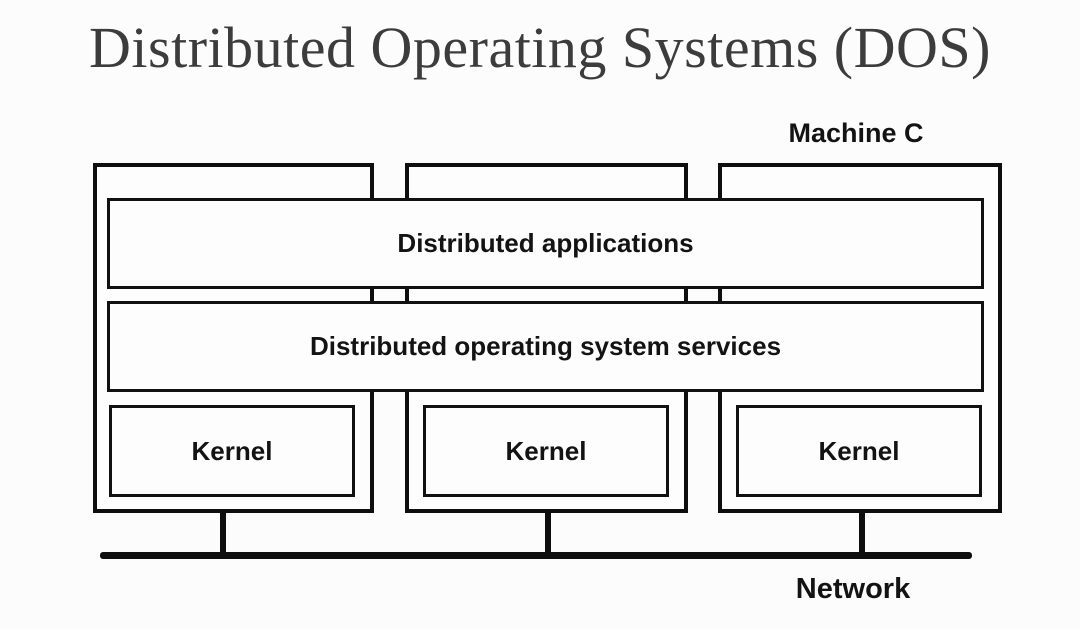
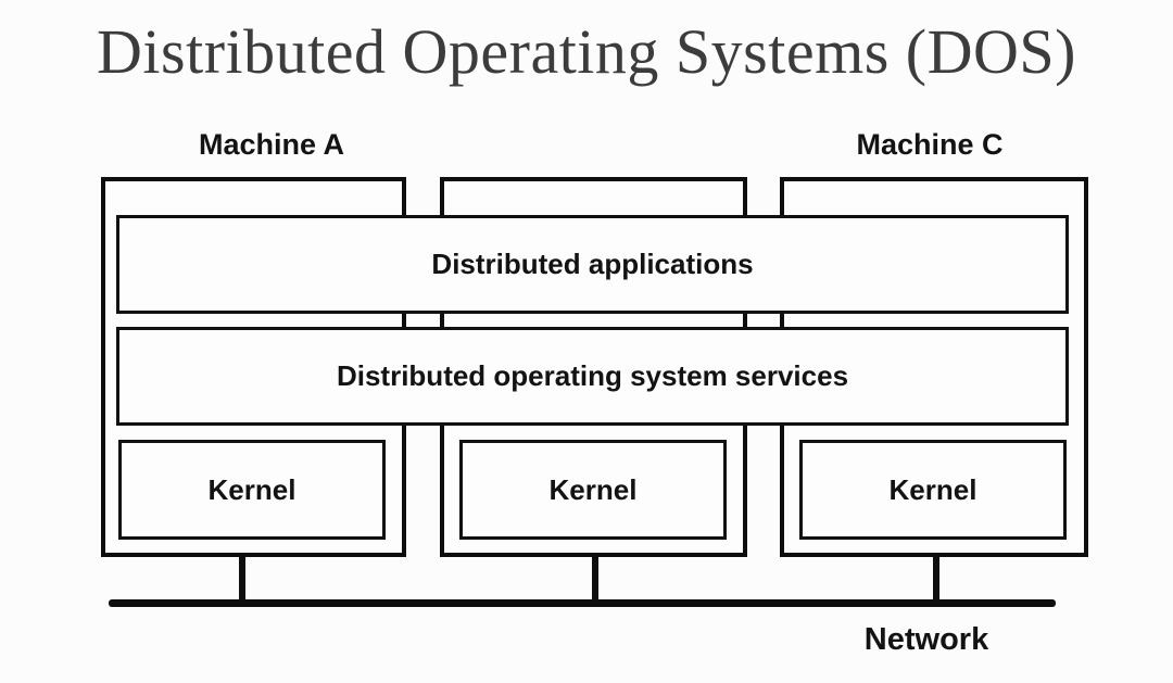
  Distributed Operating Systems (DOS)
+ Machine A
  Machine C
  Distributed applications
  Distributed operating system services
  Kernel
  Kernel
  Kernel
  Network
